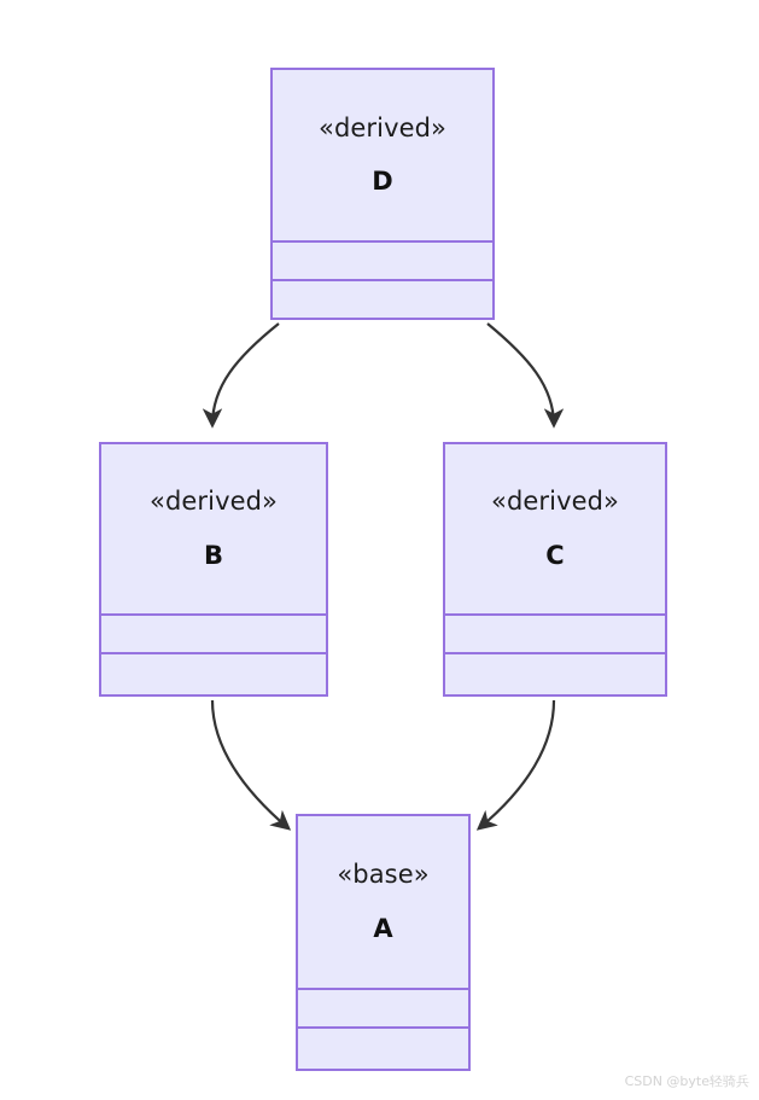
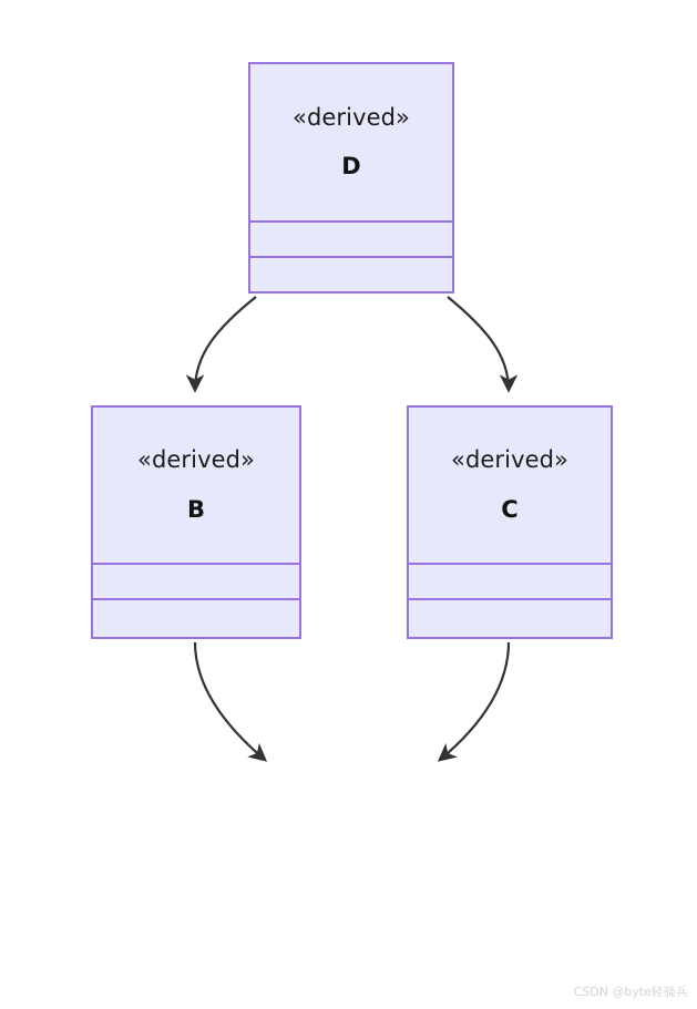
  «derived»
  D
  «derived»
  B
  «derived»
  C
- «base»
- A
  CSDN @byte轻骑兵
